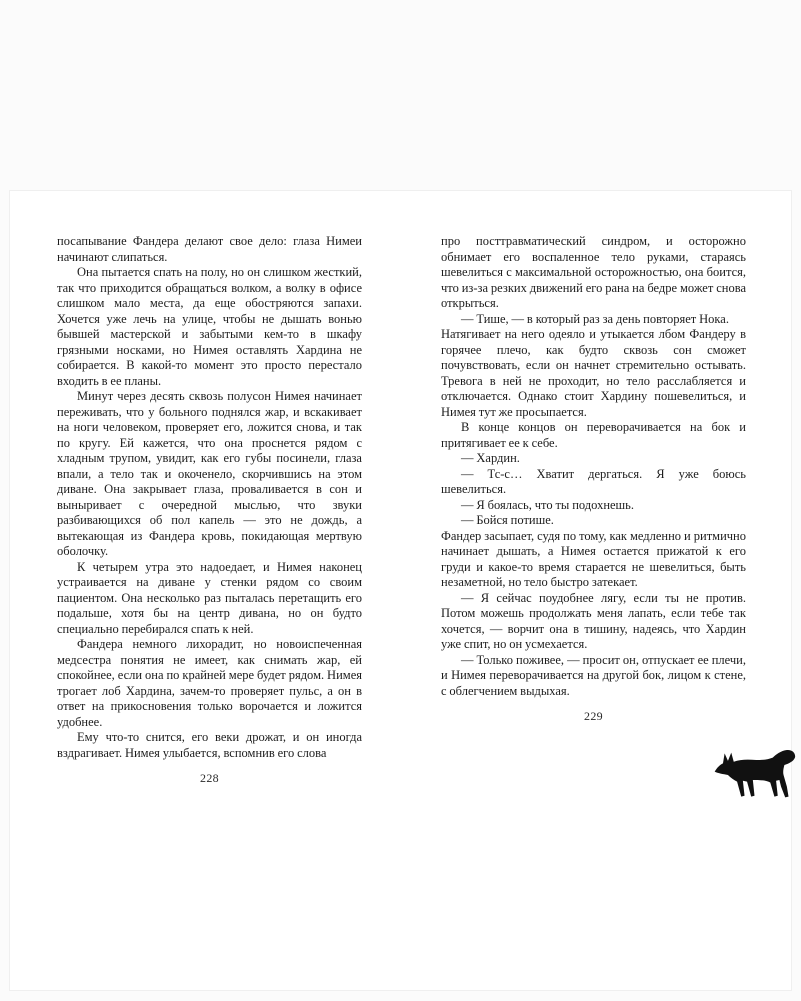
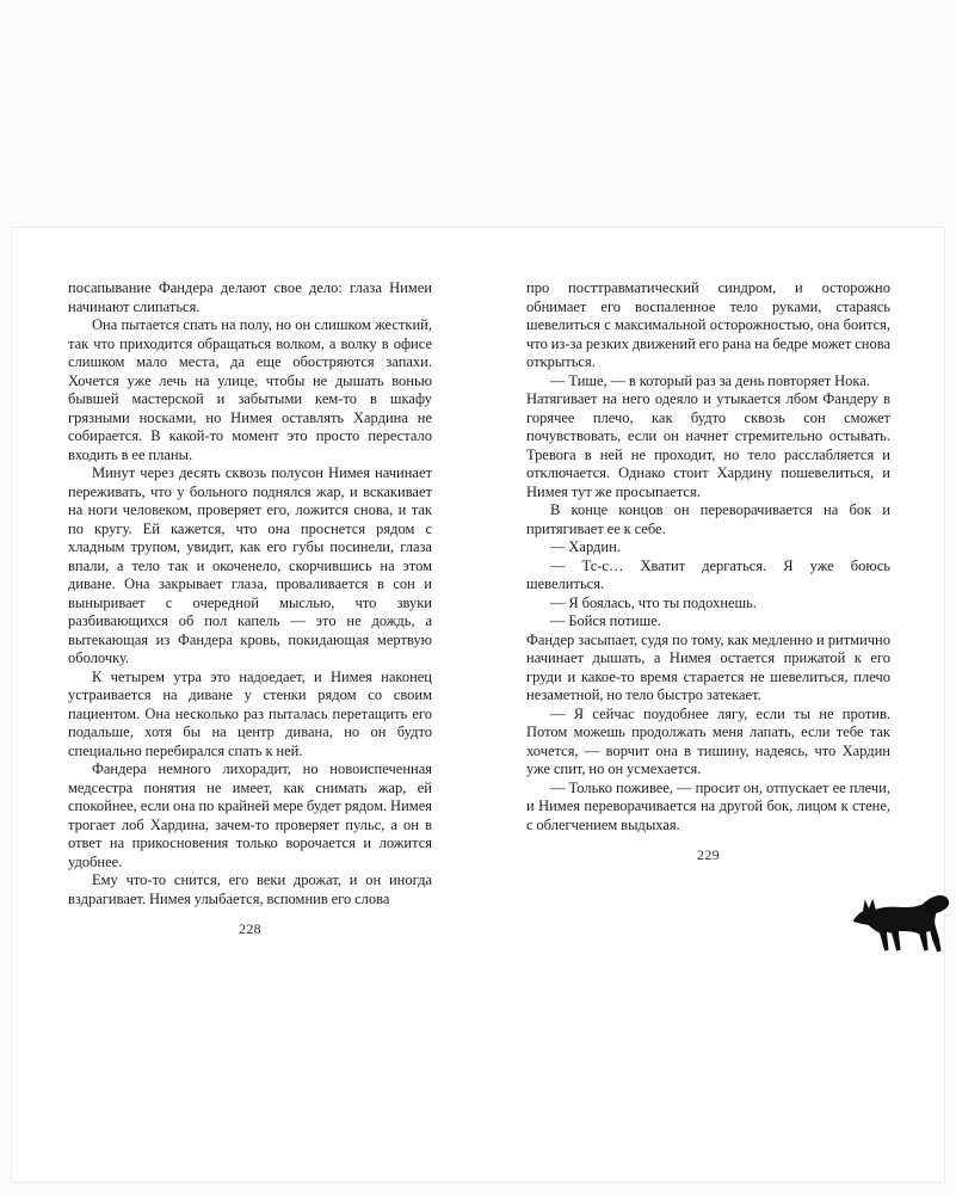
  посапывание Фандера делают свое дело: глаза Нимеи начинают слипаться.
  Она пытается спать на полу, но он слишком жесткий, так что приходится обращаться волком, а волку в офисе слишком мало места, да еще обостряются запахи. Хочется уже лечь на улице, чтобы не дышать вонью бывшей мастерской и забытыми кем-то в шкафу грязными носками, но Нимея оставлять Хардина не собирается. В какой-то момент это просто перестало входить в ее планы.
  Минут через десять сквозь полусон Нимея начинает переживать, что у больного поднялся жар, и вскакивает на ноги человеком, проверяет его, ложится снова, и так по кругу. Ей кажется, что она проснется рядом с хладным трупом, увидит, как его губы посинели, глаза впали, а тело так и окоченело, скорчившись на этом диване. Она закрывает глаза, проваливается в сон и выныривает с очередной мыслью, что звуки разбивающихся об пол капель — это не дождь, а вытекающая из Фандера кровь, покидающая мертвую оболочку.
  К четырем утра это надоедает, и Нимея наконец устраивается на диване у стенки рядом со своим пациентом. Она несколько раз пыталась перетащить его подальше, хотя бы на центр дивана, но он будто специально перебирался спать к ней.
  Фандера немного лихорадит, но новоиспеченная медсестра понятия не имеет, как снимать жар, ей спокойнее, если она по крайней мере будет рядом. Нимея трогает лоб Хардина, зачем-то проверяет пульс, а он в ответ на прикосновения только ворочается и ложится удобнее.
  Ему что-то снится, его веки дрожат, и он иногда вздрагивает. Нимея улыбается, вспомнив его слова
  228
  про посттравматический синдром, и осторожно обнимает его воспаленное тело руками, стараясь шевелиться с максимальной осторожностью, она боится, что из-за резких движений его рана на бедре может снова открыться.
  — Тише, — в который раз за день повторяет Нока.
  Натягивает на него одеяло и утыкается лбом Фандеру в горячее плечо, как будто сквозь сон сможет почувствовать, если он начнет стремительно остывать. Тревога в ней не проходит, но тело расслабляется и отключается. Однако стоит Хардину пошевелиться, и Нимея тут же просыпается.
  В конце концов он переворачивается на бок и притягивает ее к себе.
  — Хардин.
  — Тс-с… Хватит дергаться. Я уже боюсь шевелиться.
  — Я боялась, что ты подохнешь.
  — Бойся потише.
- Фандер засыпает, судя по тому, как медленно и ритмично начинает дышать, а Нимея остается прижатой к его груди и какое-то время старается не шевелиться, быть незаметной, но тело быстро затекает.
+ Фандер засыпает, судя по тому, как медленно и ритмично начинает дышать, а Нимея остается прижатой к его груди и какое-то время старается не шевелиться, плечо незаметной, но тело быстро затекает.
  — Я сейчас поудобнее лягу, если ты не против. Потом можешь продолжать меня лапать, если тебе так хочется, — ворчит она в тишину, надеясь, что Хардин уже спит, но он усмехается.
  — Только поживее, — просит он, отпускает ее плечи, и Нимея переворачивается на другой бок, лицом к стене, с облегчением выдыхая.
  229
